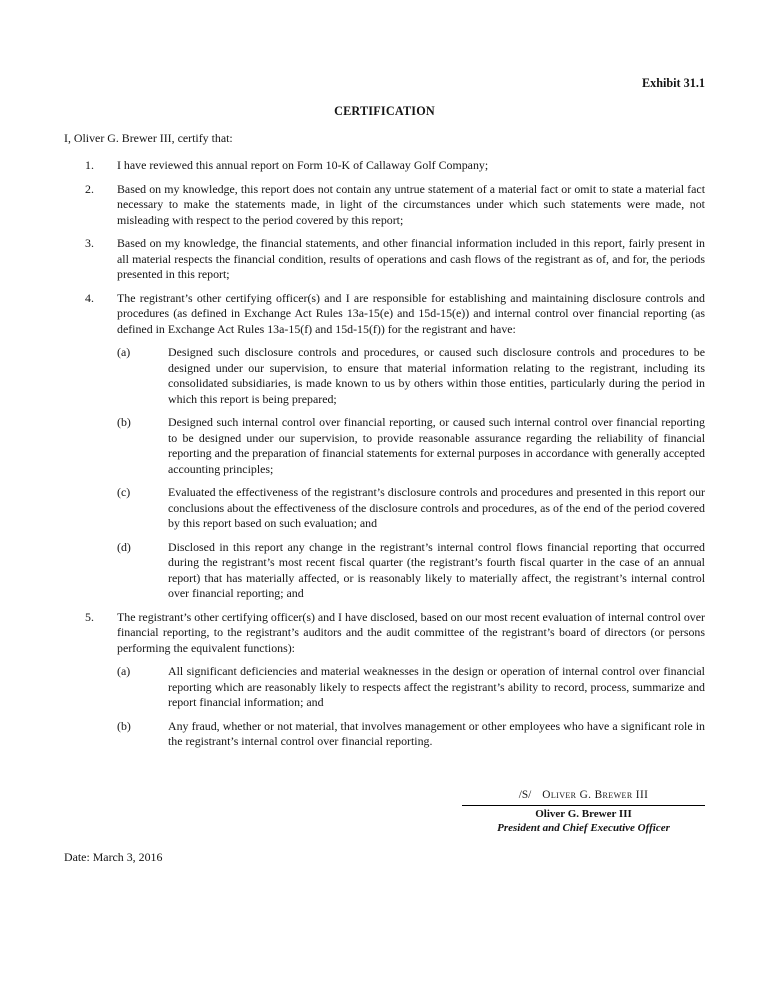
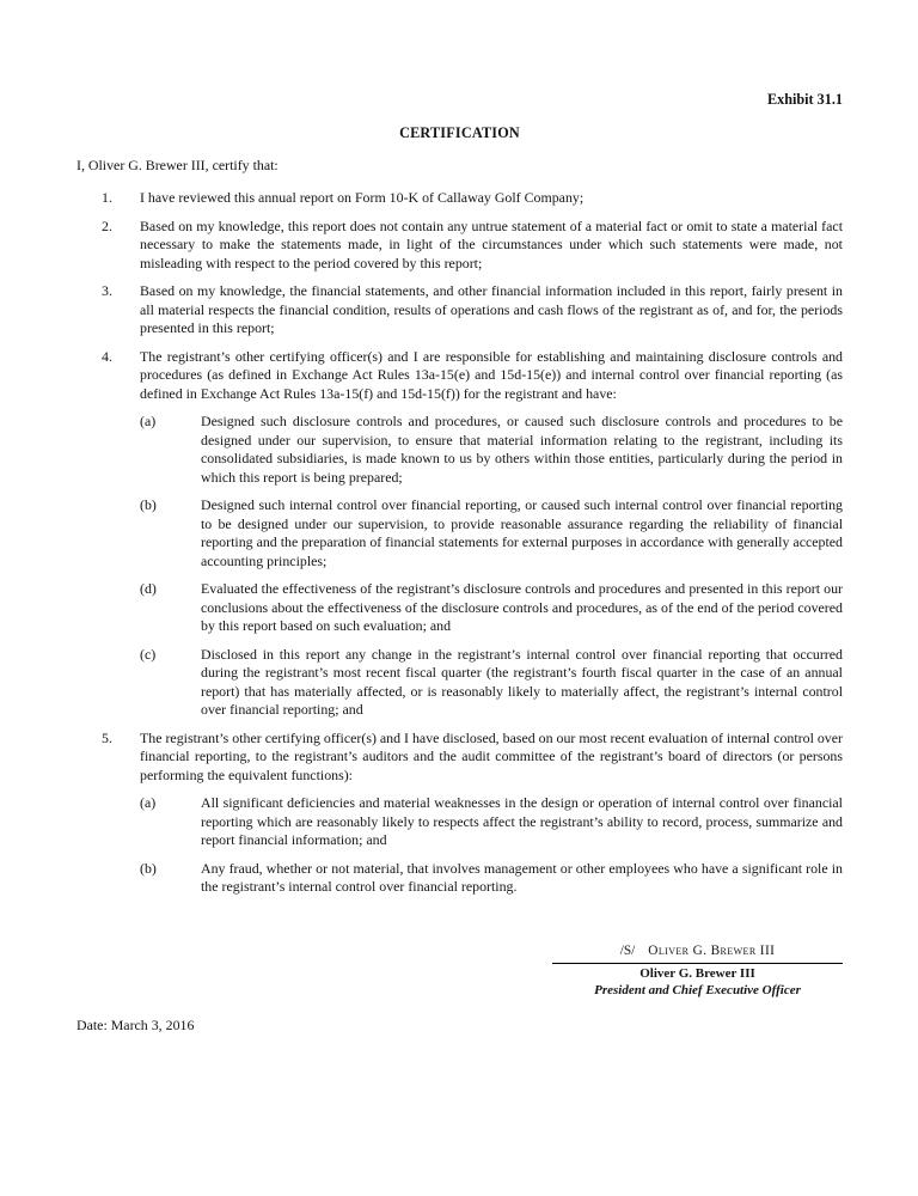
  Exhibit 31.1
  CERTIFICATION
  I, Oliver G. Brewer III, certify that:
  1.
  I have reviewed this annual report on Form 10-K of Callaway Golf Company;
  2.
  Based on my knowledge, this report does not contain any untrue statement of a material fact or omit to state a material fact necessary to make the statements made, in light of the circumstances under which such statements were made, not misleading with respect to the period covered by this report;
  3.
  Based on my knowledge, the financial statements, and other financial information included in this report, fairly present in all material respects the financial condition, results of operations and cash flows of the registrant as of, and for, the periods presented in this report;
  4.
  The registrant’s other certifying officer(s) and I are responsible for establishing and maintaining disclosure controls and procedures (as defined in Exchange Act Rules 13a-15(e) and 15d-15(e)) and internal control over financial reporting (as defined in Exchange Act Rules 13a-15(f) and 15d-15(f)) for the registrant and have:
  (a)
  Designed such disclosure controls and procedures, or caused such disclosure controls and procedures to be designed under our supervision, to ensure that material information relating to the registrant, including its consolidated subsidiaries, is made known to us by others within those entities, particularly during the period in which this report is being prepared;
  (b)
  Designed such internal control over financial reporting, or caused such internal control over financial reporting to be designed under our supervision, to provide reasonable assurance regarding the reliability of financial reporting and the preparation of financial statements for external purposes in accordance with generally accepted accounting principles;
- (c)
+ (d)
  Evaluated the effectiveness of the registrant’s disclosure controls and procedures and presented in this report our conclusions about the effectiveness of the disclosure controls and procedures, as of the end of the period covered by this report based on such evaluation; and
- (d)
+ (c)
- Disclosed in this report any change in the registrant’s internal control flows financial reporting that occurred during the registrant’s most recent fiscal quarter (the registrant’s fourth fiscal quarter in the case of an annual report) that has materially affected, or is reasonably likely to materially affect, the registrant’s internal control over financial reporting; and
+ Disclosed in this report any change in the registrant’s internal control over financial reporting that occurred during the registrant’s most recent fiscal quarter (the registrant’s fourth fiscal quarter in the case of an annual report) that has materially affected, or is reasonably likely to materially affect, the registrant’s internal control over financial reporting; and
  5.
  The registrant’s other certifying officer(s) and I have disclosed, based on our most recent evaluation of internal control over financial reporting, to the registrant’s auditors and the audit committee of the registrant’s board of directors (or persons performing the equivalent functions):
  (a)
  All significant deficiencies and material weaknesses in the design or operation of internal control over financial reporting which are reasonably likely to respects affect the registrant’s ability to record, process, summarize and report financial information; and
  (b)
  Any fraud, whether or not material, that involves management or other employees who have a significant role in the registrant’s internal control over financial reporting.
  /S/ Oliver G. Brewer III
  Oliver G. Brewer III
  President and Chief Executive Officer
  Date: March 3, 2016
